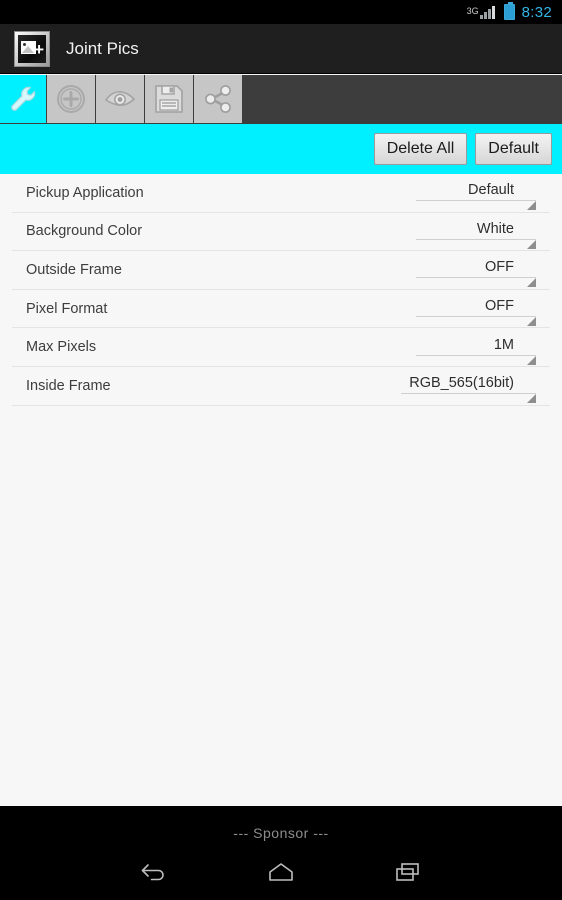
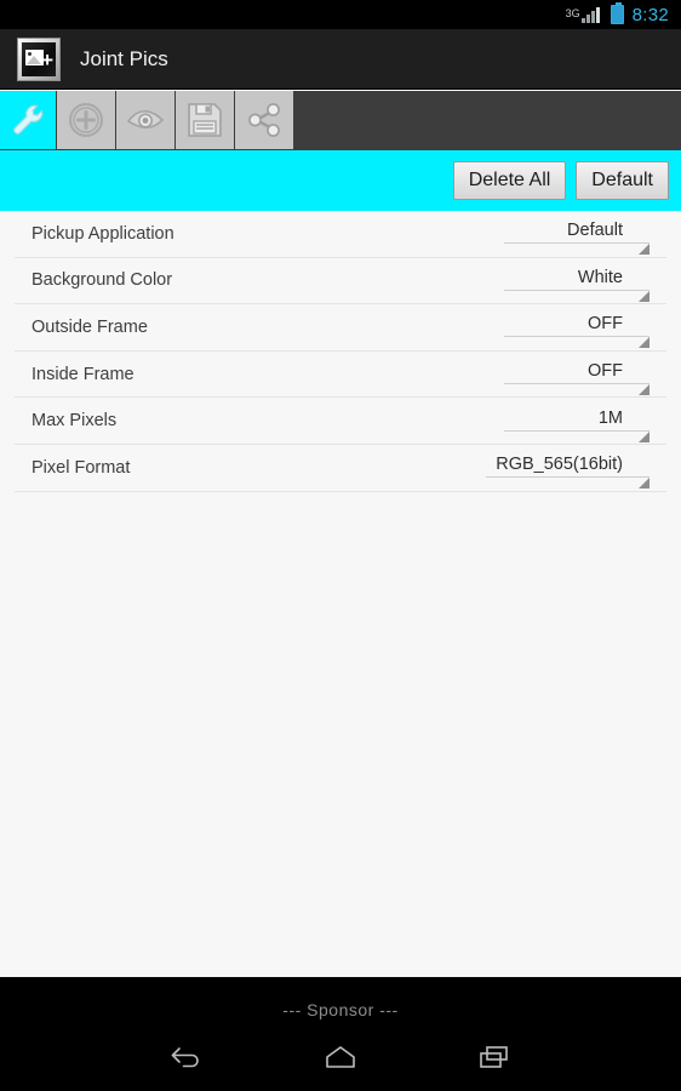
  3G
  8:32
  +
  Joint Pics
  Delete All
  Default
  Pickup Application
  Default
  Background Color
  White
  Outside Frame
  OFF
- Pixel Format
+ Inside Frame
  OFF
  Max Pixels
  1M
- Inside Frame
+ Pixel Format
  RGB_565(16bit)
  --- Sponsor ---
